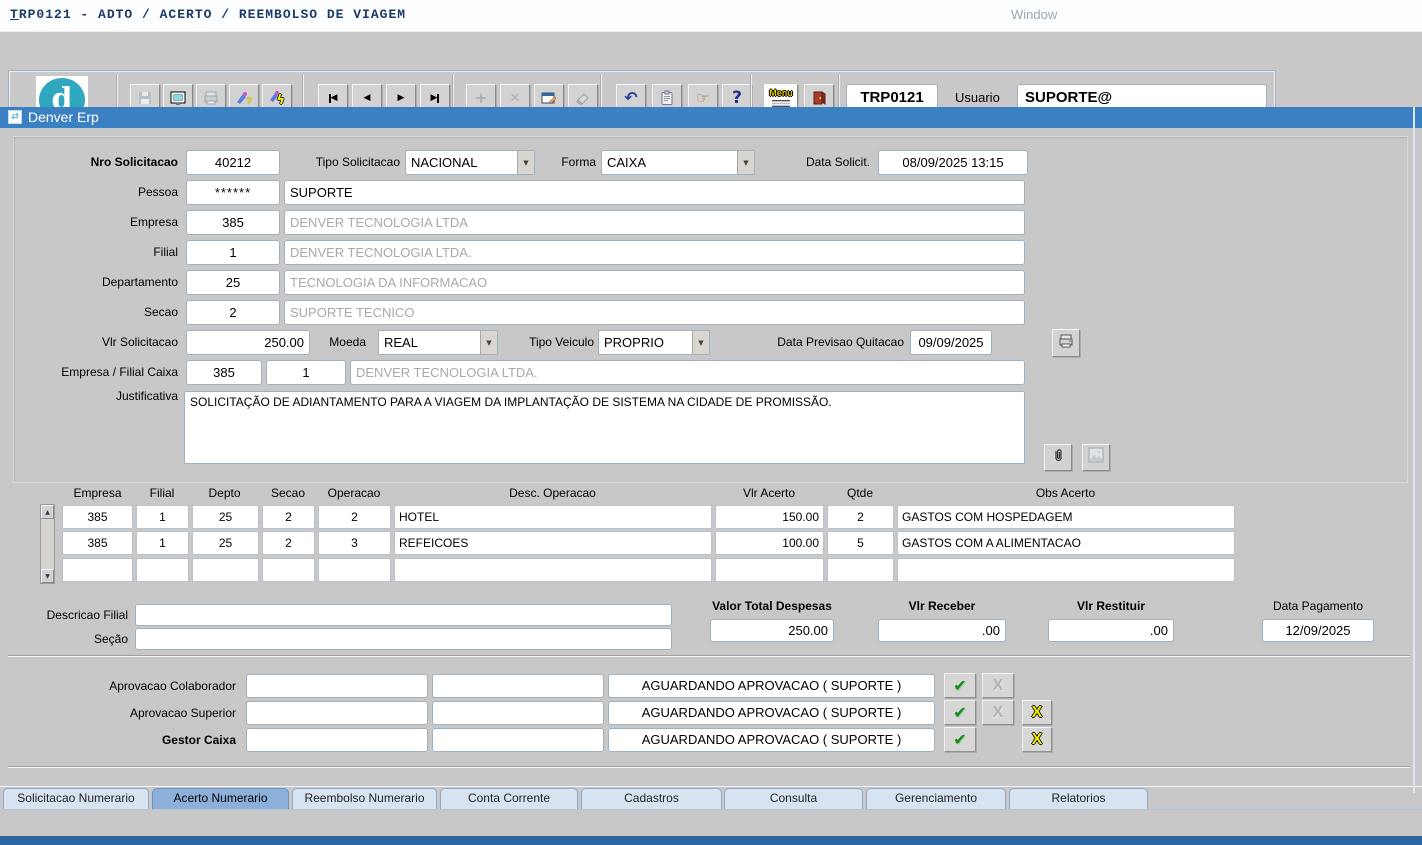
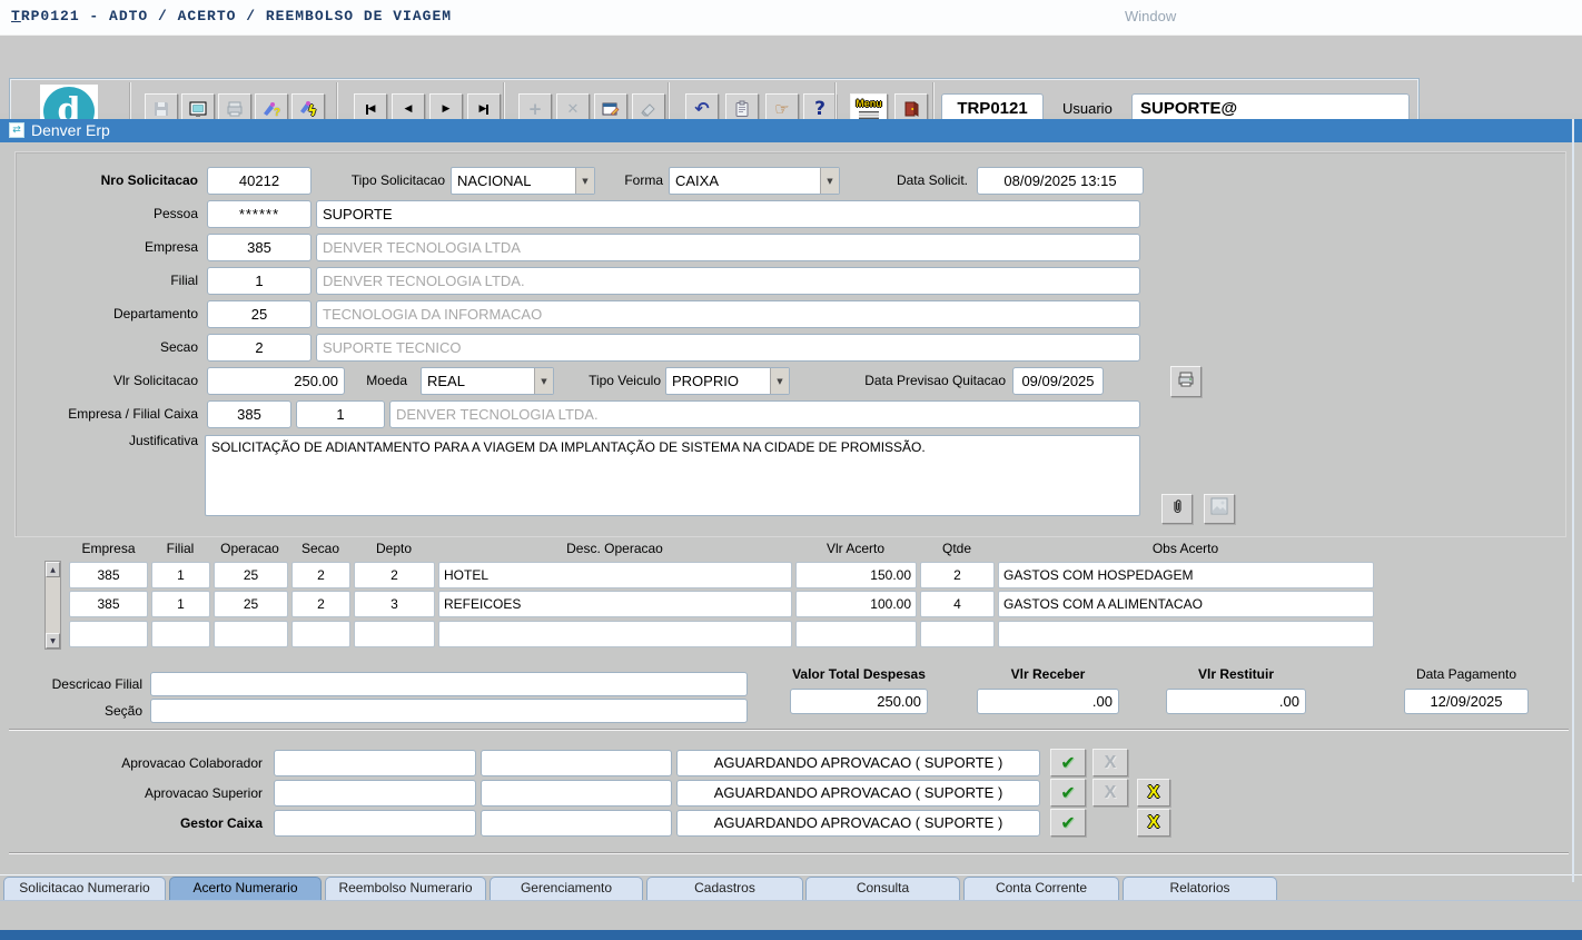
  TRP0121 - ADTO / ACERTO / REEMBOLSO DE VIAGEM
  Window
  d
  ?
  ϟ
  ◀
  ◀
  ▶
  ▶
  +
  ✕
  ↶
  ☞
  ?
  Menu
  TRP0121
  Usuario
  SUPORTE@
  ⇄
  Denver Erp
  Nro Solicitacao
  40212
  Tipo Solicitacao
  NACIONAL
  ▼
  Forma
  CAIXA
  ▼
  Data Solicit.
  08/09/2025 13:15
  Pessoa
  ******
  SUPORTE
  Empresa
  385
  DENVER TECNOLOGIA LTDA
  Filial
  1
  DENVER TECNOLOGIA LTDA.
  Departamento
  25
  TECNOLOGIA DA INFORMACAO
  Secao
  2
  SUPORTE TECNICO
  Vlr Solicitacao
  250.00
  Moeda
  REAL
  ▼
  Tipo Veiculo
  PROPRIO
  ▼
  Data Previsao Quitacao
  09/09/2025
  Empresa / Filial Caixa
  385
  1
  DENVER TECNOLOGIA LTDA.
  Justificativa
  SOLICITAÇÃO DE ADIANTAMENTO PARA A VIAGEM DA IMPLANTAÇÃO DE SISTEMA NA CIDADE DE PROMISSÃO.
  Empresa
  Filial
- Depto
+ Operacao
  Secao
- Operacao
+ Depto
  Desc. Operacao
  Vlr Acerto
  Qtde
  Obs Acerto
  385
  1
  25
  2
  2
  HOTEL
  150.00
  2
  GASTOS COM HOSPEDAGEM
  385
  1
  25
  2
  3
  REFEICOES
  100.00
- 5
+ 4
  GASTOS COM A ALIMENTACAO
  Descricao Filial
  Seção
  Valor Total Despesas
  250.00
  Vlr Receber
  .00
  Vlr Restituir
  .00
  Data Pagamento
  12/09/2025
  Aprovacao Colaborador
  AGUARDANDO APROVACAO ( SUPORTE )
  ✔
  X
  Aprovacao Superior
  AGUARDANDO APROVACAO ( SUPORTE )
  ✔
  X
  X
  Gestor Caixa
  AGUARDANDO APROVACAO ( SUPORTE )
  ✔
  X
  Solicitacao Numerario
  Acerto Numerario
  Reembolso Numerario
- Conta Corrente
+ Gerenciamento
  Cadastros
  Consulta
- Gerenciamento
+ Conta Corrente
  Relatorios
